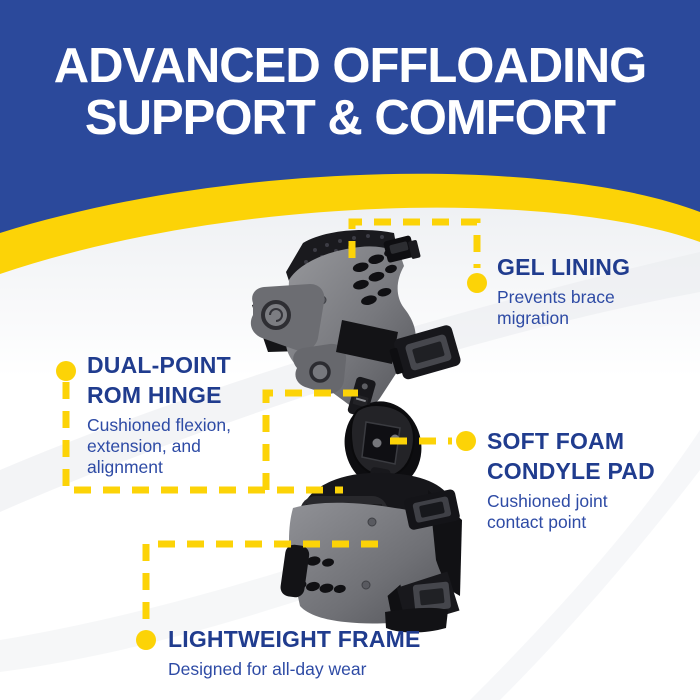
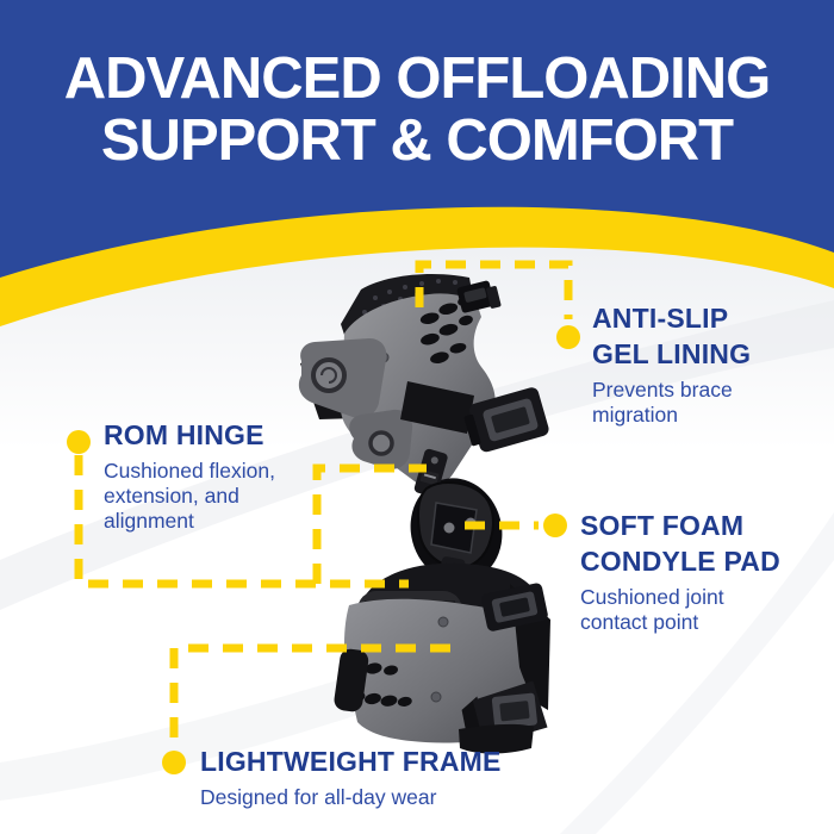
  ADVANCED OFFLOADING
  SUPPORT & COMFORT
+ ANTI-SLIP
  GEL LINING
  Prevents brace migration
- DUAL-POINT
  ROM HINGE
  Cushioned flexion, extension, and alignment
  SOFT FOAM
  CONDYLE PAD
  Cushioned joint contact point
  LIGHTWEIGHT FRAME
  Designed for all-day wear
